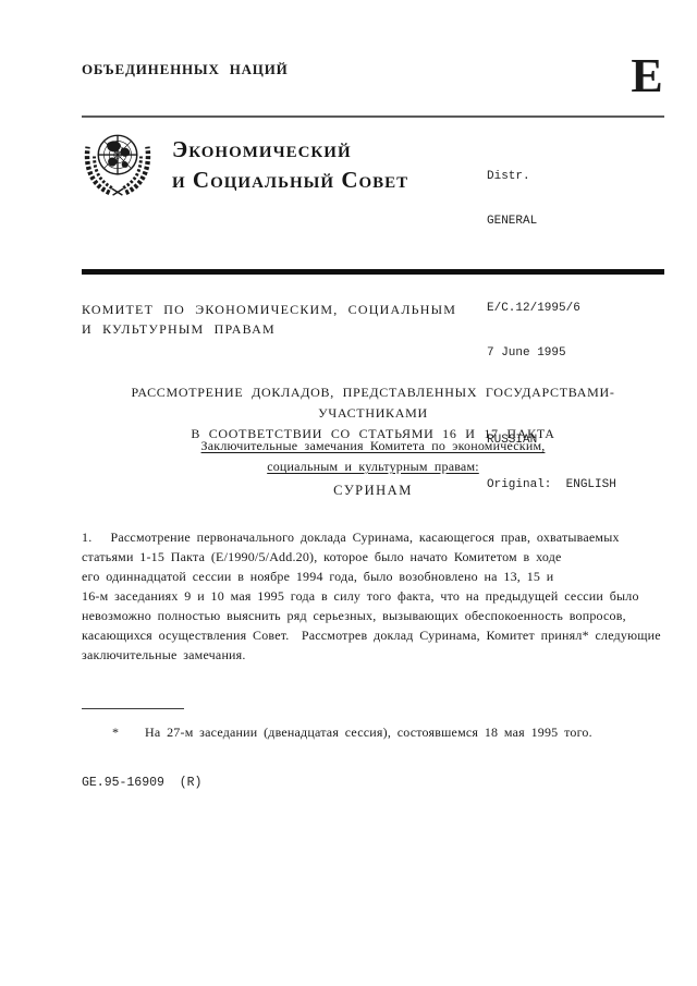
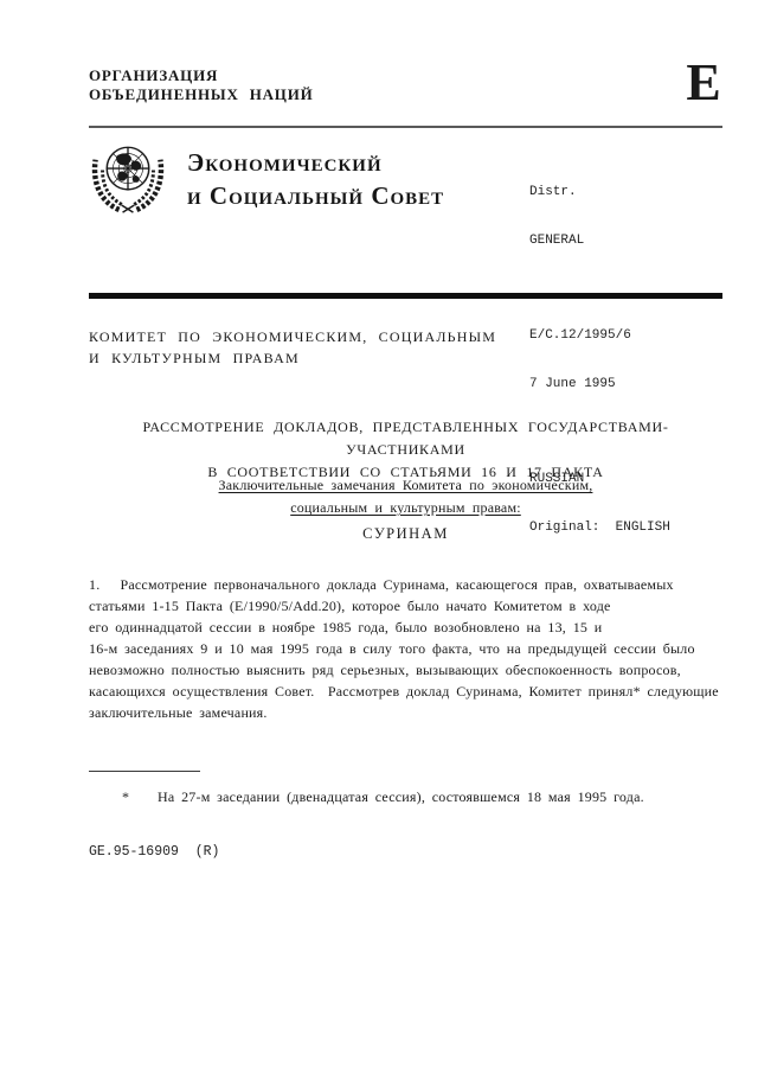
+ ОРГАНИЗАЦИЯ
  ОБЪЕДИНЕННЫХ НАЦИЙ
  E
  Экономический
  и Социальный Совет
  Distr.
  GENERAL
  E/C.12/1995/6
  7 June 1995
  RUSSIAN
  Original: ENGLISH
  КОМИТЕТ ПО ЭКОНОМИЧЕСКИМ, СОЦИАЛЬНЫМ
  И КУЛЬТУРНЫМ ПРАВАМ
  РАССМОТРЕНИЕ ДОКЛАДОВ, ПРЕДСТАВЛЕННЫХ ГОСУДАРСТВАМИ-УЧАСТНИКАМИ
  В СООТВЕТСТВИИ СО СТАТЬЯМИ 16 И 17 ПАКТА
  Заключительные замечания Комитета по экономическим,
  социальным и культурным правам:
  СУРИНАМ
  1. Рассмотрение первоначального доклада Суринама, касающегося прав, охватываемых
  статьями 1-15 Пакта (E/1990/5/Add.20), которое было начато Комитетом в ходе
- его одиннадцатой сессии в ноябре 1994 года, было возобновлено на 13, 15 и
+ его одиннадцатой сессии в ноябре 1985 года, было возобновлено на 13, 15 и
  16-м заседаниях 9 и 10 мая 1995 года в силу того факта, что на предыдущей сессии было
  невозможно полностью выяснить ряд серьезных, вызывающих обеспокоенность вопросов,
  касающихся осуществления Совет. Рассмотрев доклад Суринама, Комитет принял* следующие
  заключительные замечания.
  *
- На 27-м заседании (двенадцатая сессия), состоявшемся 18 мая 1995 того.
+ На 27-м заседании (двенадцатая сессия), состоявшемся 18 мая 1995 года.
  GE.95-16909 (R)
